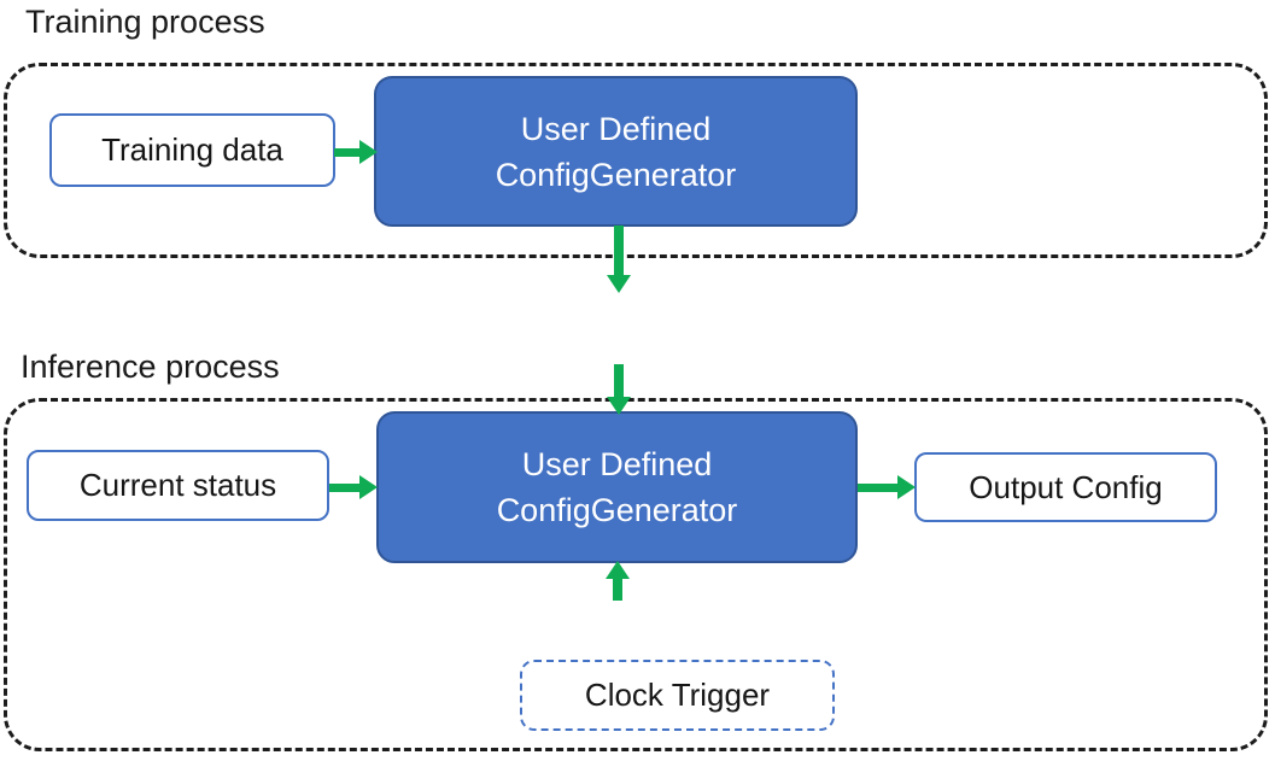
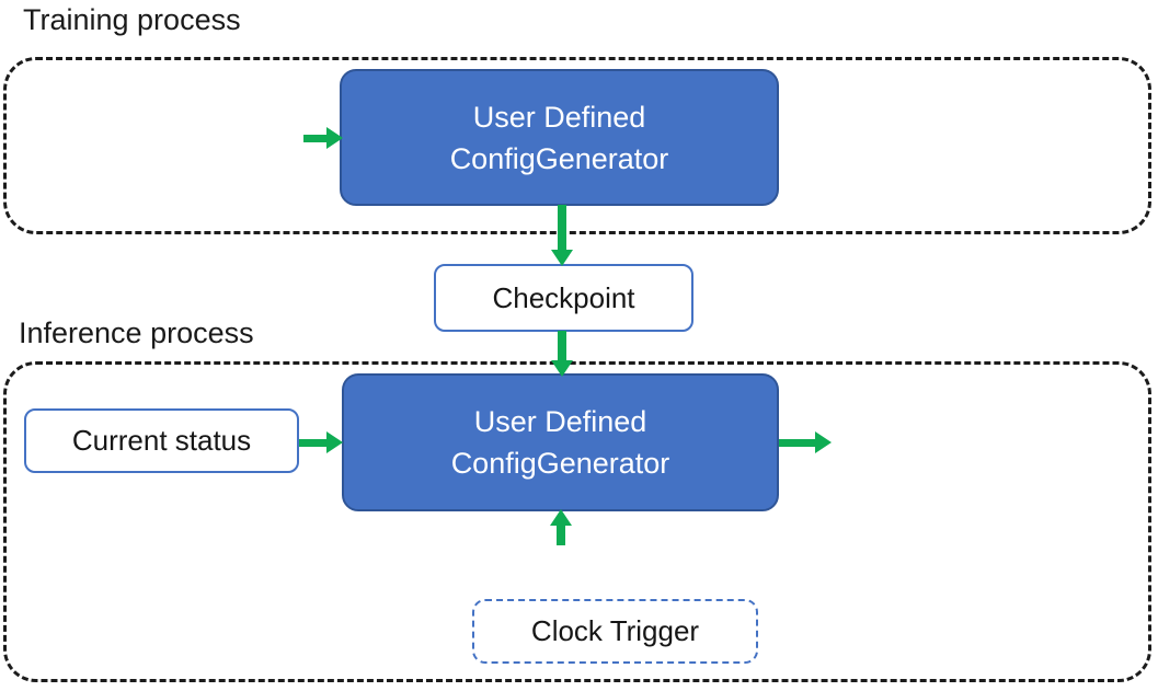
  Training process
- Training data
  User Defined
  ConfigGenerator
+ Checkpoint
  Inference process
  Current status
  User Defined
  ConfigGenerator
- Output Config
  Clock Trigger
